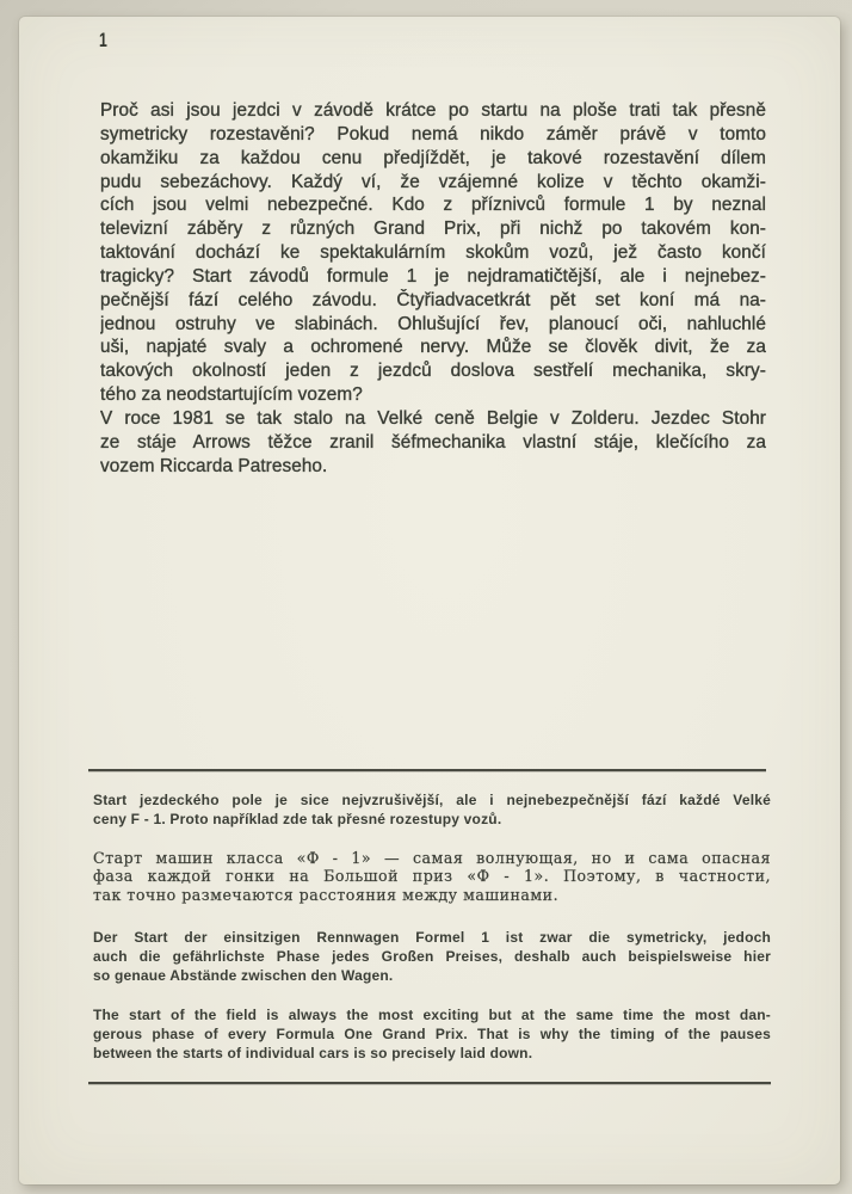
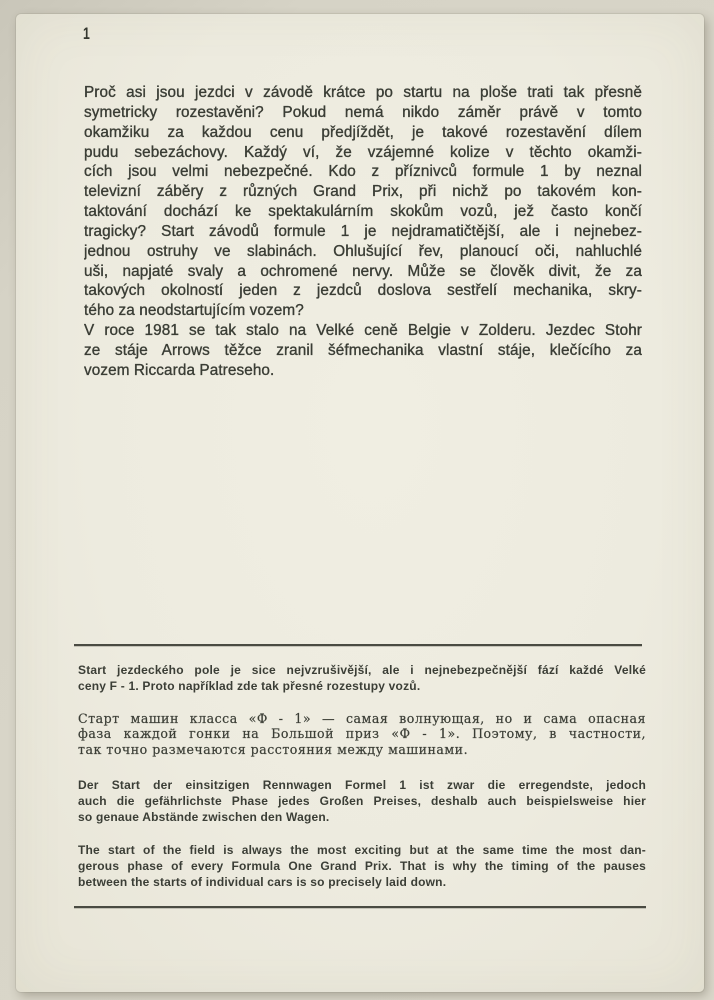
  1
  Proč asi jsou jezdci v závodě krátce po startu na ploše trati tak přesně
  symetricky rozestavěni? Pokud nemá nikdo záměr právě v tomto
  okamžiku za každou cenu předjíždět, je takové rozestavění dílem
  pudu sebezáchovy. Každý ví, že vzájemné kolize v těchto okamži-
  cích jsou velmi nebezpečné. Kdo z příznivců formule 1 by neznal
  televizní záběry z různých Grand Prix, při nichž po takovém kon-
  taktování dochází ke spektakulárním skokům vozů, jež často končí
  tragicky? Start závodů formule 1 je nejdramatičtější, ale i nejnebez-
- pečnější fází celého závodu. Čtyřiadvacetkrát pět set koní má na-
  jednou ostruhy ve slabinách. Ohlušující řev, planoucí oči, nahluchlé
  uši, napjaté svaly a ochromené nervy. Může se člověk divit, že za
  takových okolností jeden z jezdců doslova sestřelí mechanika, skry-
  tého za neodstartujícím vozem?
  V roce 1981 se tak stalo na Velké ceně Belgie v Zolderu. Jezdec Stohr
  ze stáje Arrows těžce zranil šéfmechanika vlastní stáje, klečícího za
  vozem Riccarda Patreseho.
  Start jezdeckého pole je sice nejvzrušivější, ale i nejnebezpečnější fází každé Velké
  ceny F - 1. Proto například zde tak přesné rozestupy vozů.
  Старт машин класса «Ф - 1» — самая волнующая, но и сама опасная
  фаза каждой гонки на Большой приз «Ф - 1». Поэтому, в частности,
  так точно размечаются расстояния между машинами.
- Der Start der einsitzigen Rennwagen Formel 1 ist zwar die symetricky, jedoch
+ Der Start der einsitzigen Rennwagen Formel 1 ist zwar die erregendste, jedoch
  auch die gefährlichste Phase jedes Großen Preises, deshalb auch beispielsweise hier
  so genaue Abstände zwischen den Wagen.
  The start of the field is always the most exciting but at the same time the most dan-
  gerous phase of every Formula One Grand Prix. That is why the timing of the pauses
  between the starts of individual cars is so precisely laid down.
